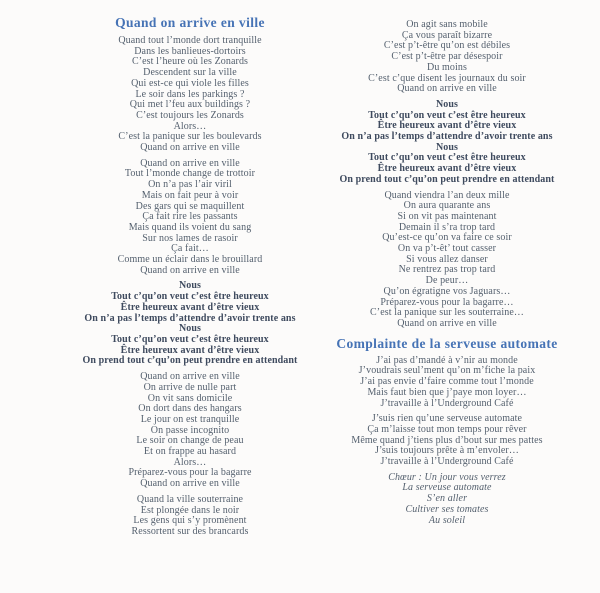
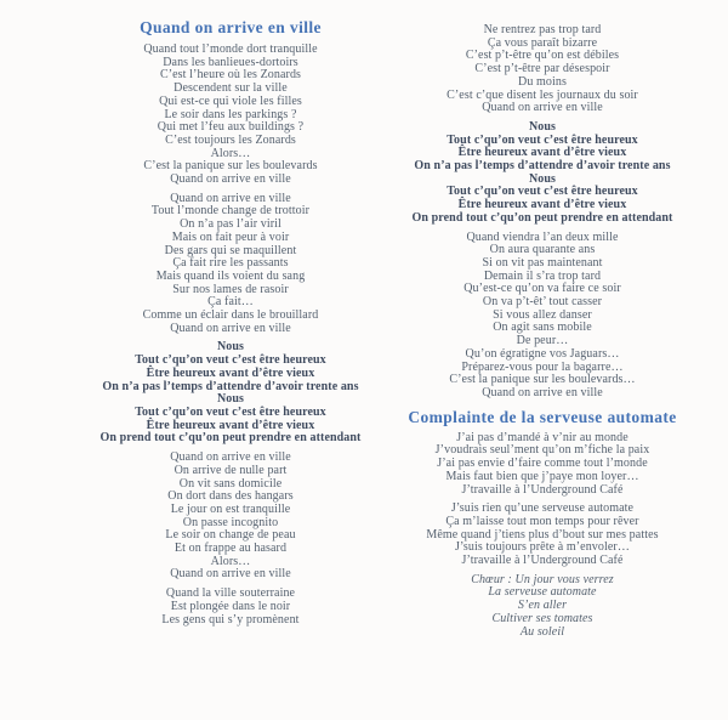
  Quand on arrive en ville
  Quand tout l’monde dort tranquille
  Dans les banlieues-dortoirs
  C’est l’heure où les Zonards
  Descendent sur la ville
  Qui est-ce qui viole les filles
  Le soir dans les parkings ?
  Qui met l’feu aux buildings ?
  C’est toujours les Zonards
  Alors…
  C’est la panique sur les boulevards
  Quand on arrive en ville
  Quand on arrive en ville
  Tout l’monde change de trottoir
  On n’a pas l’air viril
  Mais on fait peur à voir
  Des gars qui se maquillent
  Ça fait rire les passants
  Mais quand ils voient du sang
  Sur nos lames de rasoir
  Ça fait…
  Comme un éclair dans le brouillard
  Quand on arrive en ville
  Nous
  Tout c’qu’on veut c’est être heureux
  Être heureux avant d’être vieux
  On n’a pas l’temps d’attendre d’avoir trente ans
  Nous
  Tout c’qu’on veut c’est être heureux
  Être heureux avant d’être vieux
  On prend tout c’qu’on peut prendre en attendant
  Quand on arrive en ville
  On arrive de nulle part
  On vit sans domicile
  On dort dans des hangars
  Le jour on est tranquille
  On passe incognito
  Le soir on change de peau
  Et on frappe au hasard
  Alors…
- Préparez-vous pour la bagarre
  Quand on arrive en ville
  Quand la ville souterraine
  Est plongée dans le noir
  Les gens qui s’y promènent
- Ressortent sur des brancards
- On agit sans mobile
+ Ne rentrez pas trop tard
  Ça vous paraît bizarre
  C’est p’t-être qu’on est débiles
  C’est p’t-être par désespoir
  Du moins
  C’est c’que disent les journaux du soir
  Quand on arrive en ville
  Nous
  Tout c’qu’on veut c’est être heureux
  Être heureux avant d’être vieux
  On n’a pas l’temps d’attendre d’avoir trente ans
  Nous
  Tout c’qu’on veut c’est être heureux
  Être heureux avant d’être vieux
  On prend tout c’qu’on peut prendre en attendant
  Quand viendra l’an deux mille
  On aura quarante ans
  Si on vit pas maintenant
  Demain il s’ra trop tard
  Qu’est-ce qu’on va faire ce soir
  On va p’t-êt’ tout casser
  Si vous allez danser
- Ne rentrez pas trop tard
+ On agit sans mobile
  De peur…
  Qu’on égratigne vos Jaguars…
  Préparez-vous pour la bagarre…
- C’est la panique sur les souterraine…
+ C’est la panique sur les boulevards…
  Quand on arrive en ville
  Complainte de la serveuse automate
  J’ai pas d’mandé à v’nir au monde
  J’voudrais seul’ment qu’on m’fiche la paix
  J’ai pas envie d’faire comme tout l’monde
  Mais faut bien que j’paye mon loyer…
  J’travaille à l’Underground Café
  J’suis rien qu’une serveuse automate
  Ça m’laisse tout mon temps pour rêver
  Même quand j’tiens plus d’bout sur mes pattes
  J’suis toujours prête à m’envoler…
  J’travaille à l’Underground Café
  Chœur : Un jour vous verrez
  La serveuse automate
  S’en aller
  Cultiver ses tomates
  Au soleil
